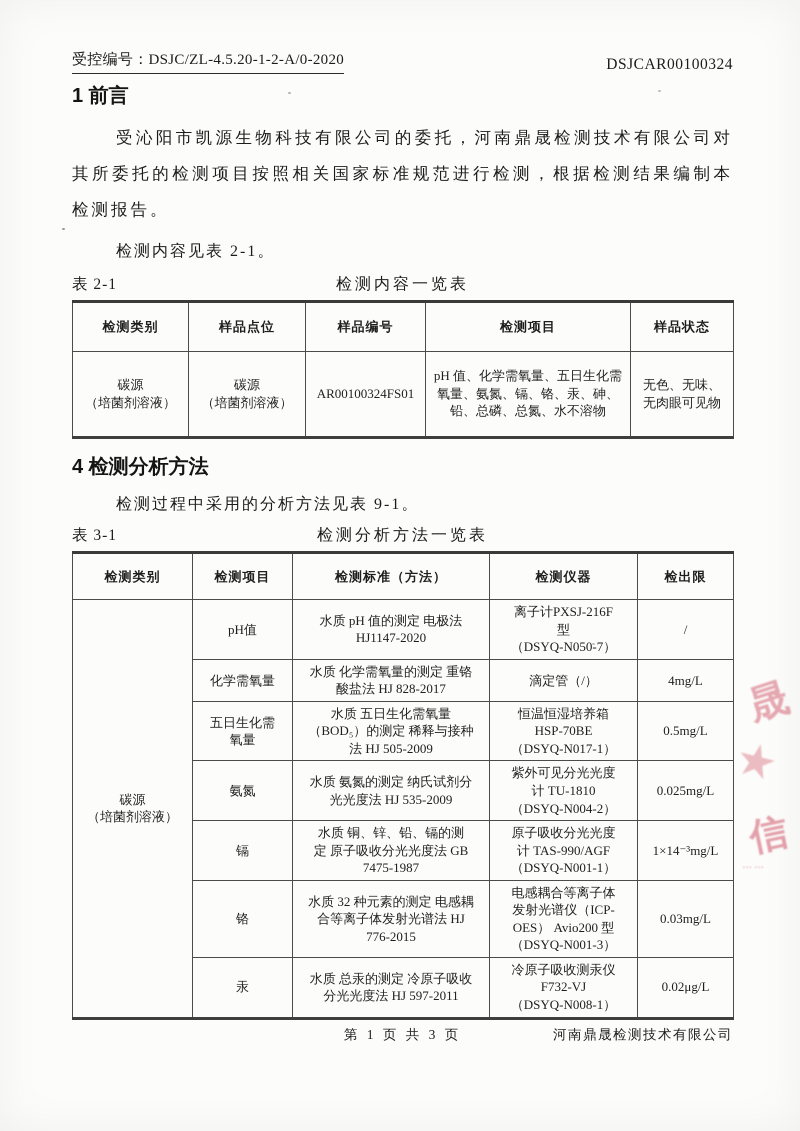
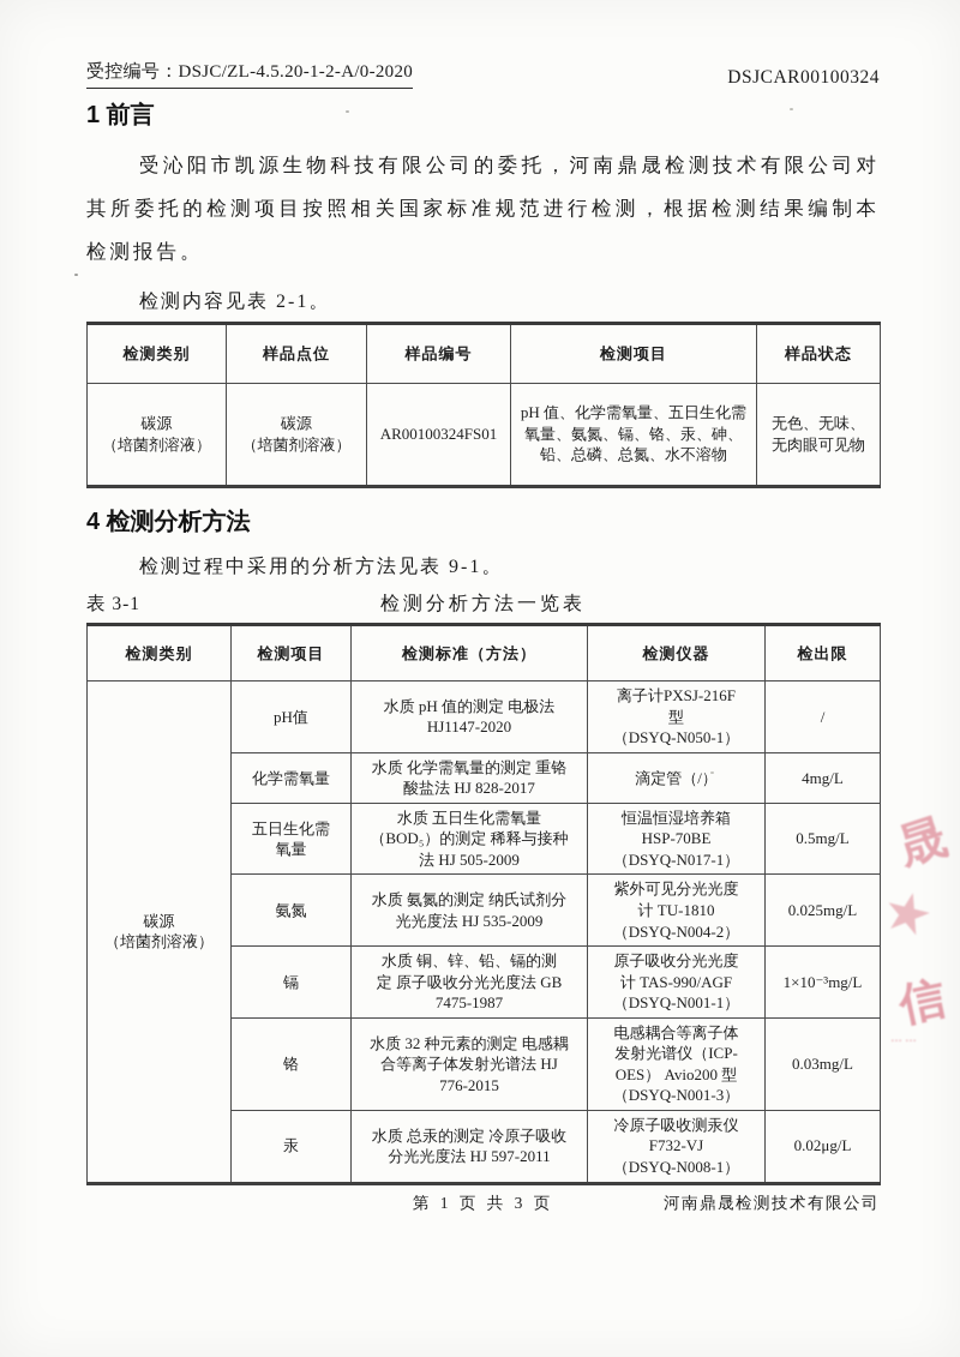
  受控编号：DSJC/ZL-4.5.20-1-2-A/0-2020
  DSJCAR00100324
  1 前言
  受沁阳市凯源生物科技有限公司的委托，河南鼎晟检测技术有限公司对其所委托的检测项目按照相关国家标准规范进行检测，根据检测结果编制本检测报告。
  检测内容见表 2-1。
- 表 2-1
- 检测内容一览表
  检测类别	样品点位	样品编号	检测项目	样品状态
  碳源 （培菌剂溶液）	碳源 （培菌剂溶液）	AR00100324FS01	pH 值、化学需氧量、五日生化需氧量、氨氮、镉、铬、汞、砷、铅、总磷、总氮、水不溶物	无色、无味、 无肉眼可见物
  4 检测分析方法
  检测过程中采用的分析方法见表 9-1。
  表 3-1
  检测分析方法一览表
  检测类别	检测项目	检测标准（方法）	检测仪器	检出限
- 碳源 （培菌剂溶液）	pH值	水质 pH 值的测定 电极法 HJ1147-2020	离子计PXSJ-216F 型 （DSYQ-N050-7）	/
+ 碳源 （培菌剂溶液）	pH值	水质 pH 值的测定 电极法 HJ1147-2020	离子计PXSJ-216F 型 （DSYQ-N050-1）	/
  化学需氧量	水质 化学需氧量的测定 重铬 酸盐法 HJ 828-2017	滴定管（/）	4mg/L
  五日生化需 氧量	水质 五日生化需氧量 （BOD₅）的测定 稀释与接种 法 HJ 505-2009	恒温恒湿培养箱 HSP-70BE （DSYQ-N017-1）	0.5mg/L
  氨氮	水质 氨氮的测定 纳氏试剂分 光光度法 HJ 535-2009	紫外可见分光光度 计 TU-1810 （DSYQ-N004-2）	0.025mg/L
- 镉	水质 铜、锌、铅、镉的测 定 原子吸收分光光度法 GB 7475-1987	原子吸收分光光度 计 TAS-990/AGF （DSYQ-N001-1）	1×14⁻³mg/L
+ 镉	水质 铜、锌、铅、镉的测 定 原子吸收分光光度法 GB 7475-1987	原子吸收分光光度 计 TAS-990/AGF （DSYQ-N001-1）	1×10⁻³mg/L
  铬	水质 32 种元素的测定 电感耦 合等离子体发射光谱法 HJ 776-2015	电感耦合等离子体 发射光谱仪（ICP- OES） Avio200 型 （DSYQ-N001-3）	0.03mg/L
  汞	水质 总汞的测定 冷原子吸收 分光光度法 HJ 597-2011	冷原子吸收测汞仪 F732-VJ （DSYQ-N008-1）	0.02μg/L
  第 1 页 共 3 页
  河南鼎晟检测技术有限公司
  ……
